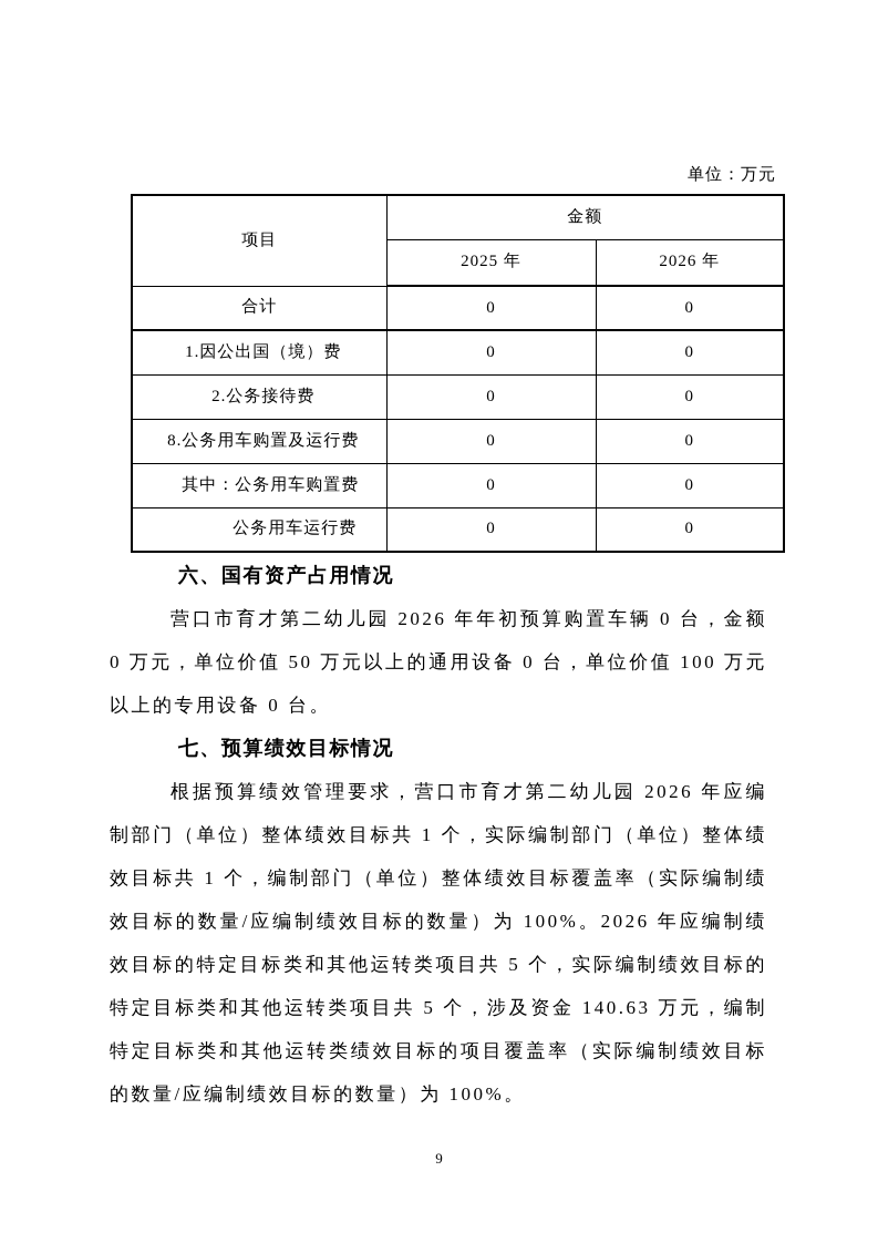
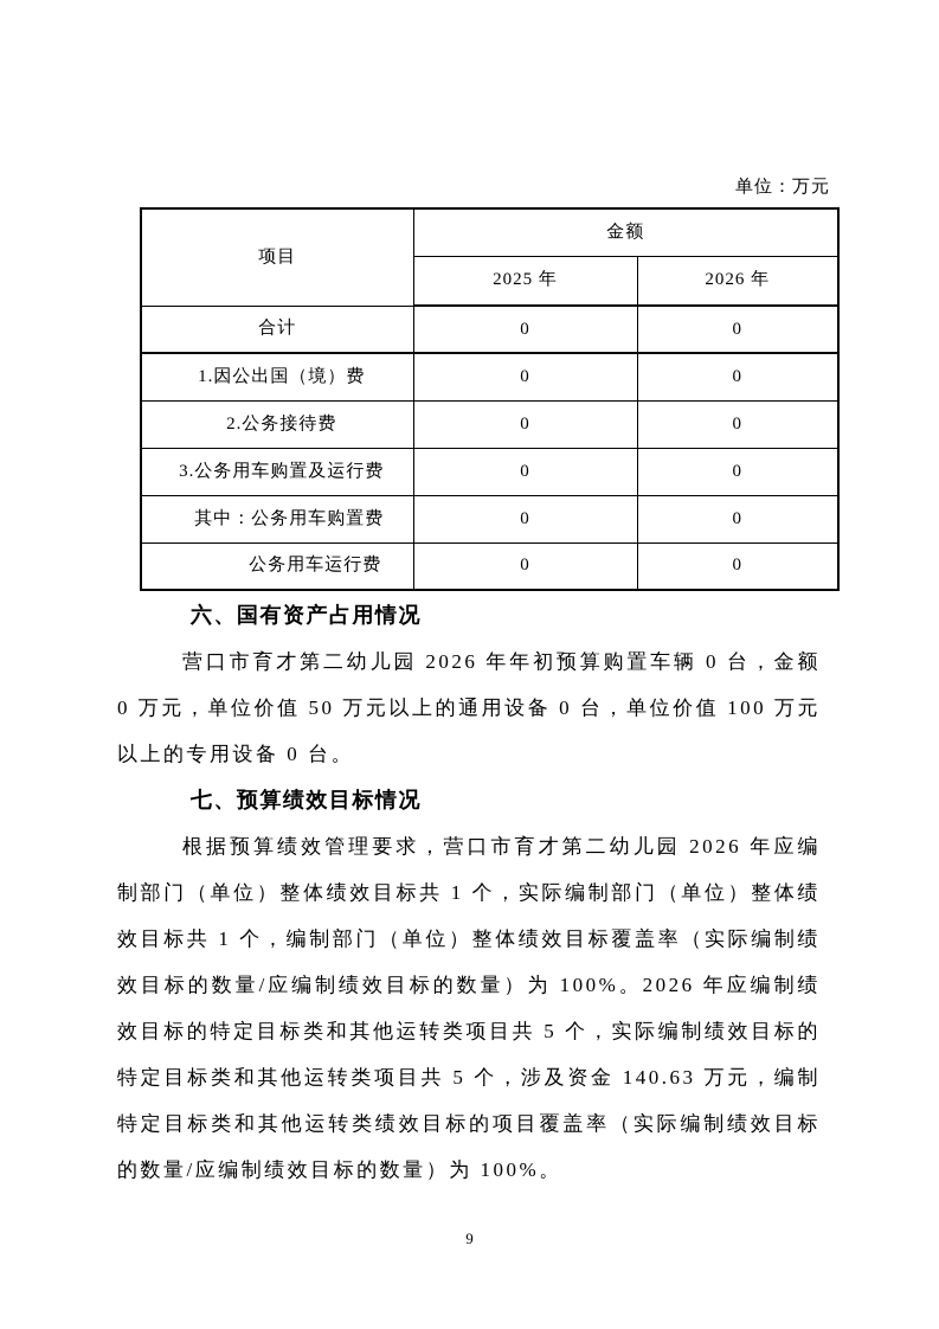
  单位：万元
  项目	金额
  2025 年	2026 年
  合计	0	0
  1.因公出国（境）费	0	0
  2.公务接待费	0	0
- 8.公务用车购置及运行费	0	0
+ 3.公务用车购置及运行费	0	0
  其中：公务用车购置费	0	0
  公务用车运行费	0	0
  六、国有资产占用情况
  营口市育才第二幼儿园 2026 年年初预算购置车辆 0 台，金额 0 万元，单位价值 50 万元以上的通用设备 0 台，单位价值 100 万元以上的专用设备 0 台。
  七、预算绩效目标情况
  根据预算绩效管理要求，营口市育才第二幼儿园 2026 年应编制部门（单位）整体绩效目标共 1 个，实际编制部门（单位）整体绩效目标共 1 个，编制部门（单位）整体绩效目标覆盖率（实际编制绩效目标的数量/应编制绩效目标的数量）为 100%。2026 年应编制绩效目标的特定目标类和其他运转类项目共 5 个，实际编制绩效目标的特定目标类和其他运转类项目共 5 个，涉及资金 140.63 万元，编制特定目标类和其他运转类绩效目标的项目覆盖率（实际编制绩效目标的数量/应编制绩效目标的数量）为 100%。
  9
